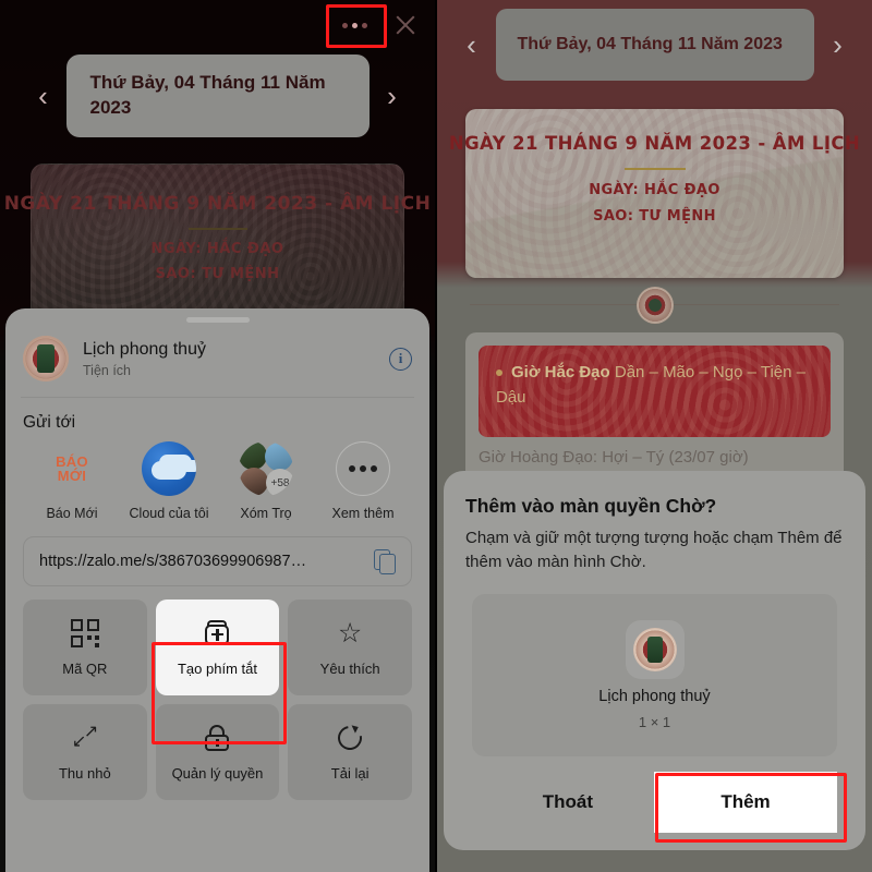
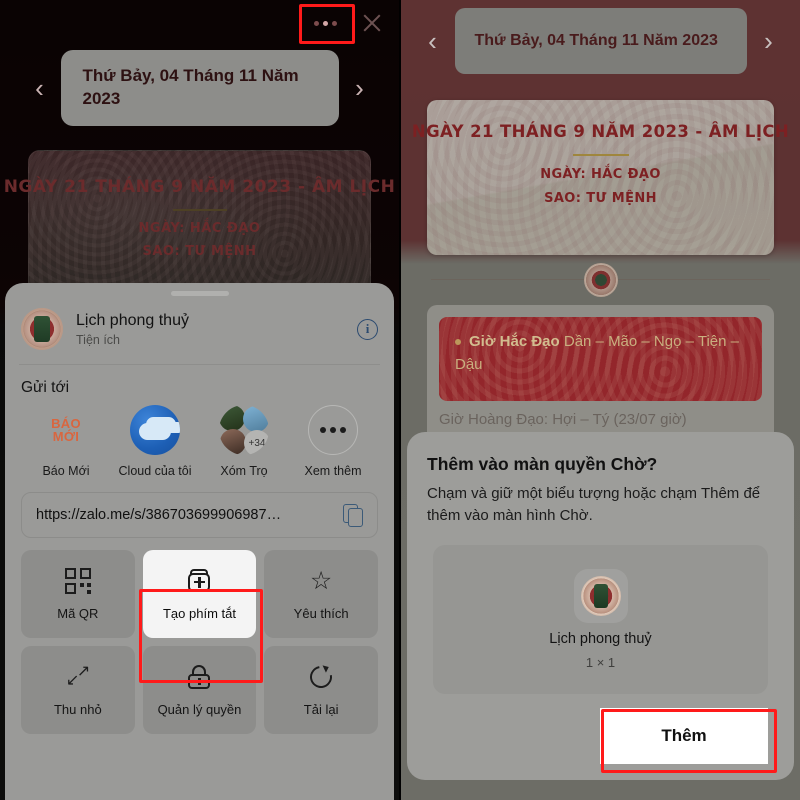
  ‹
  Thứ Bảy, 04 Tháng 11 Năm 2023
  ›
  NGÀY 21 THÁNG 9 NĂM 2023 - ÂM LỊCH
  NGÀY: HẮC ĐẠO
  SAO: TƯ MỆNH
  Lịch phong thuỷ
  Tiện ích
  i
  Gửi tới
  BÁO
  MỚI
  Báo Mới
  Cloud của tôi
- +58
+ +34
  Xóm Trọ
  Xem thêm
  https://zalo.me/s/386703699906987…
  Mã QR
  Tạo phím tắt
  ☆
  Yêu thích
  ↗
  ↙
  Thu nhỏ
  Quản lý quyền
  Tải lại
  ‹
  Thứ Bảy, 04 Tháng 11 Năm 2023
  ›
  NGÀY 21 THÁNG 9 NĂM 2023 - ÂM LỊCH
  NGÀY: HẮC ĐẠO
  SAO: TƯ MỆNH
  Giờ Hắc Đạo Dần – Mão – Ngọ – Tiện – Dậu
  Giờ Hoàng Đạo: Hợi – Tý (23/07 giờ)
  Thêm vào màn quyền Chờ?
- Chạm và giữ một tượng tượng hoặc chạm Thêm để thêm vào màn hình Chờ.
+ Chạm và giữ một biểu tượng hoặc chạm Thêm để thêm vào màn hình Chờ.
  Lịch phong thuỷ
  1 × 1
- Thoát
  Thêm
